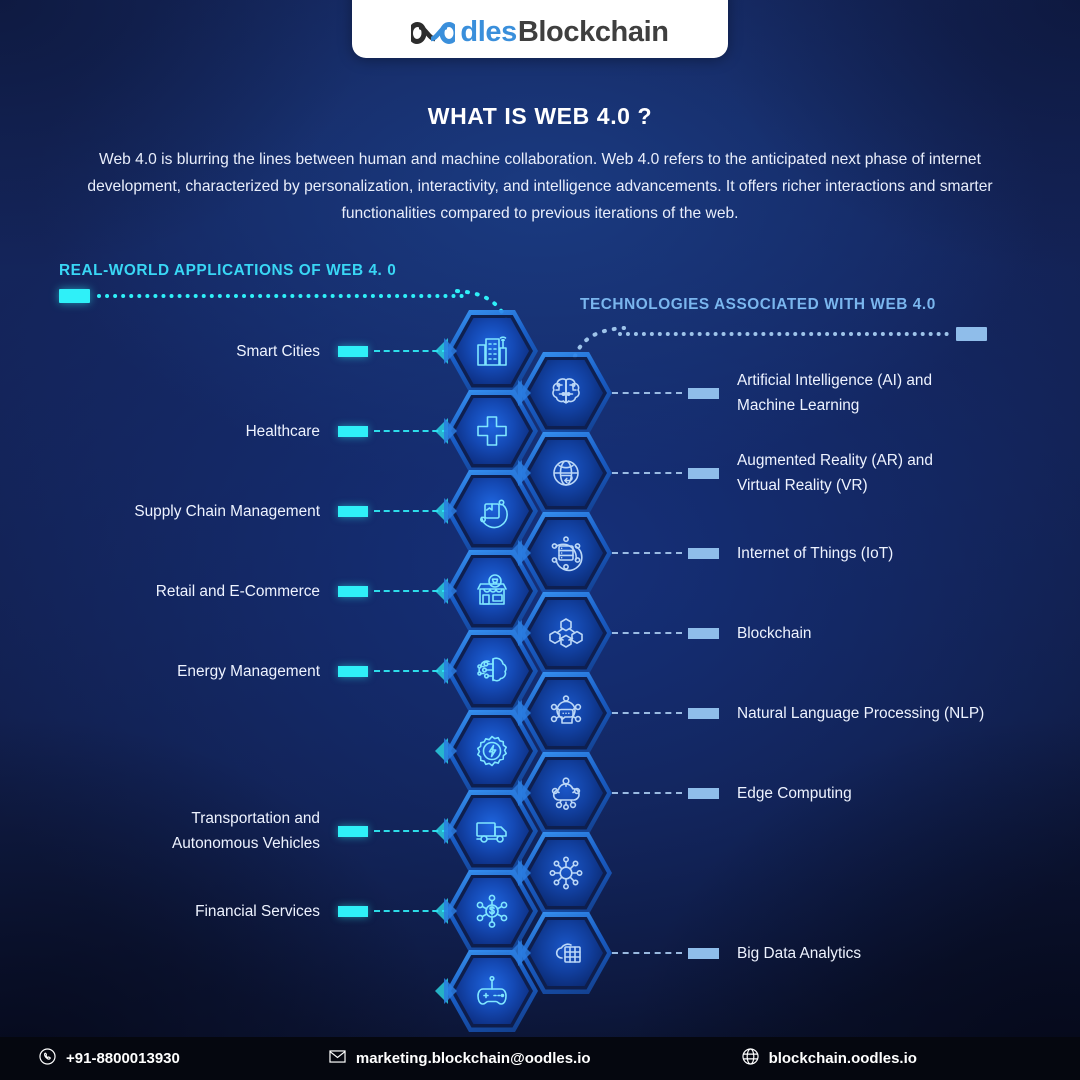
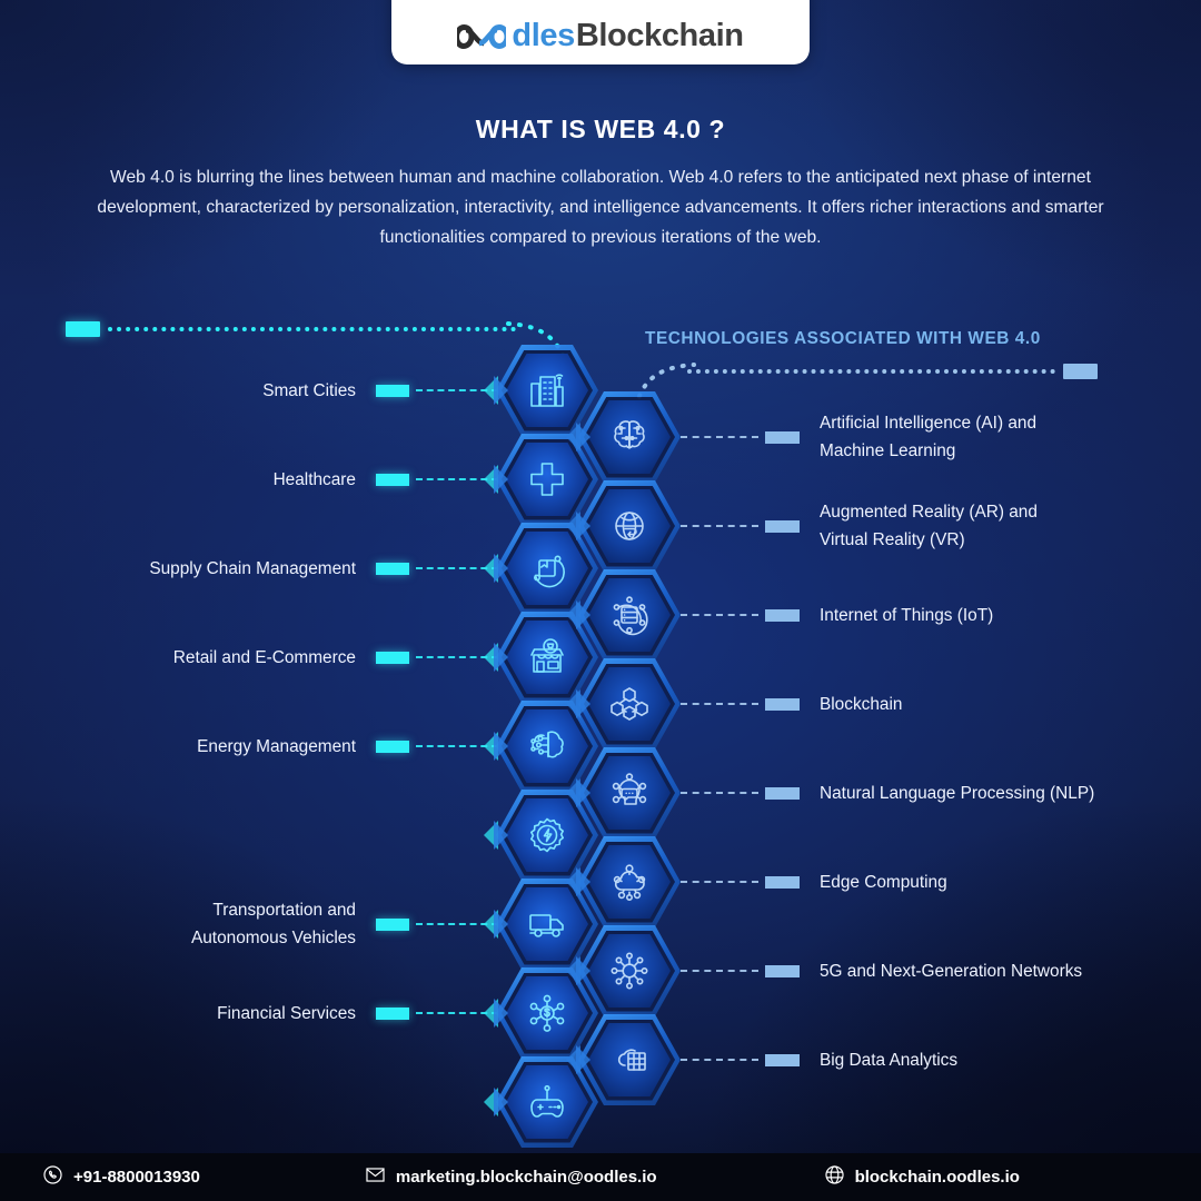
  dles
  Blockchain
  WHAT IS WEB 4.0 ?
  Web 4.0 is blurring the lines between human and machine collaboration. Web 4.0 refers to the anticipated next phase of internet development, characterized by personalization, interactivity, and intelligence advancements. It offers richer interactions and smarter functionalities compared to previous iterations of the web.
- REAL-WORLD APPLICATIONS OF WEB 4. 0
  TECHNOLOGIES ASSOCIATED WITH WEB 4.0
  Smart Cities
  Healthcare
  Supply Chain Management
  Retail and E-Commerce
  Energy Management
  Transportation and
  Autonomous Vehicles
  Financial Services
  Artificial Intelligence (AI) and
  Machine Learning
  Augmented Reality (AR) and
  Virtual Reality (VR)
  Internet of Things (IoT)
  Blockchain
  Natural Language Processing (NLP)
  Edge Computing
+ 5G and Next-Generation Networks
  Big Data Analytics
  +91-8800013930
  marketing.blockchain@oodles.io
  blockchain.oodles.io
